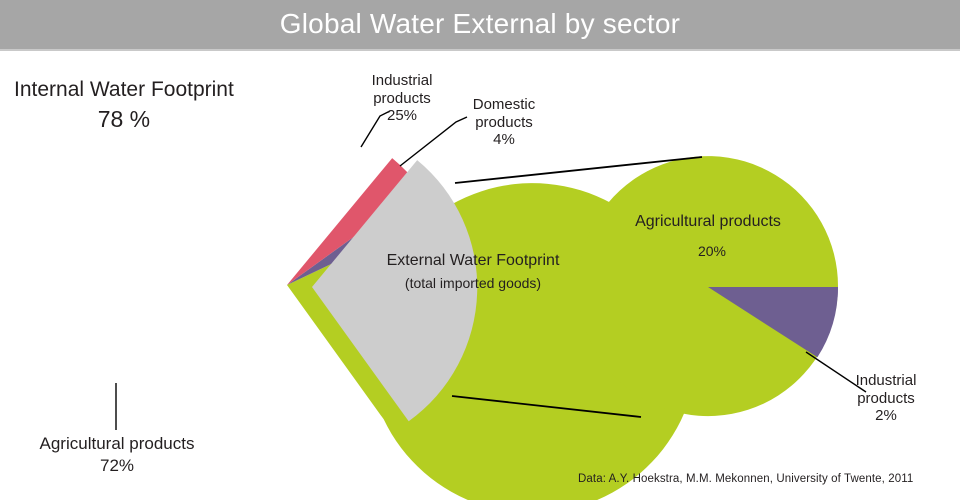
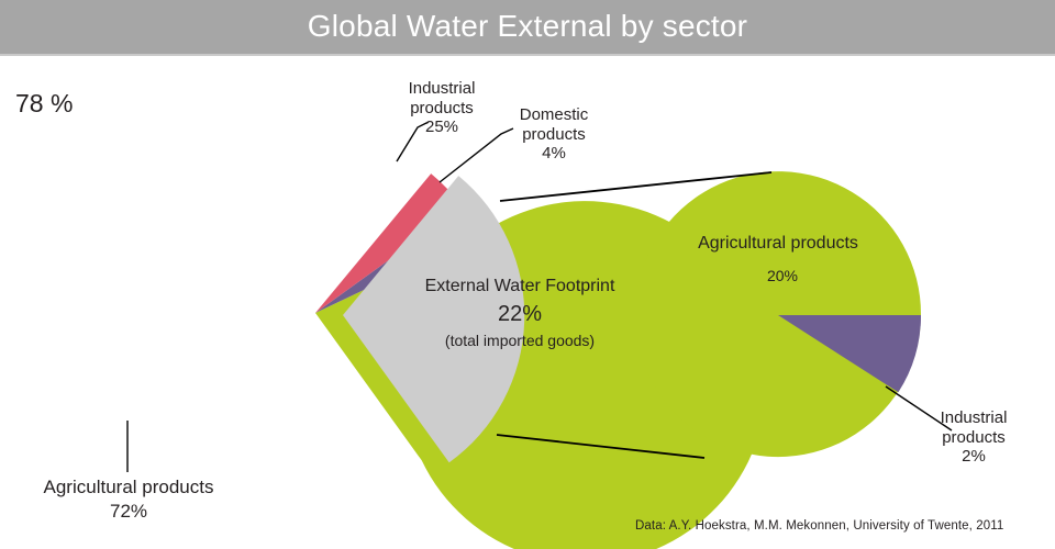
  Global Water External by sector
- Internal Water Footprint
  78 %
  Industrial
  products
  25%
  Domestic
  products
  4%
  External Water Footprint
+ 22%
  (total imported goods)
  Agricultural products
  72%
  Agricultural products
  20%
  Industrial
  products
  2%
  Data: A.Y. Hoekstra, M.M. Mekonnen, University of Twente, 2011
